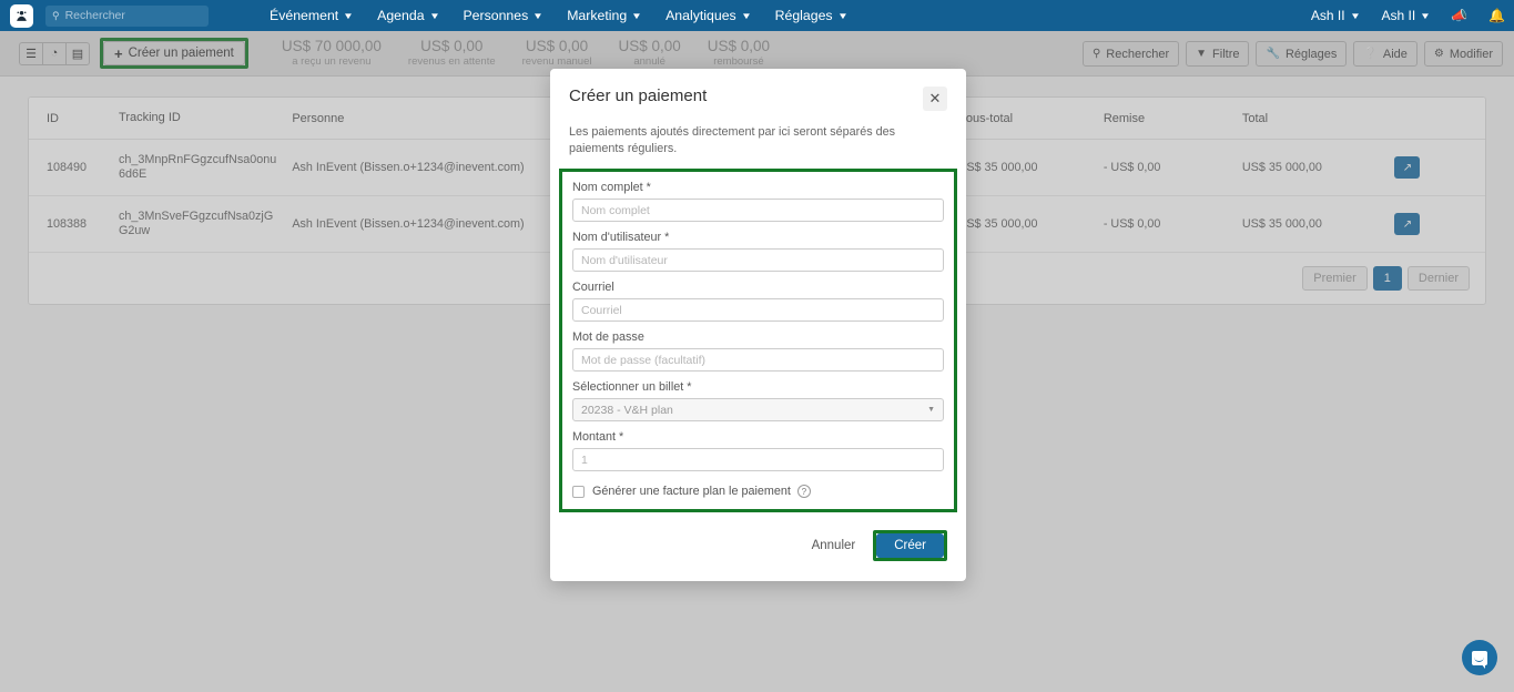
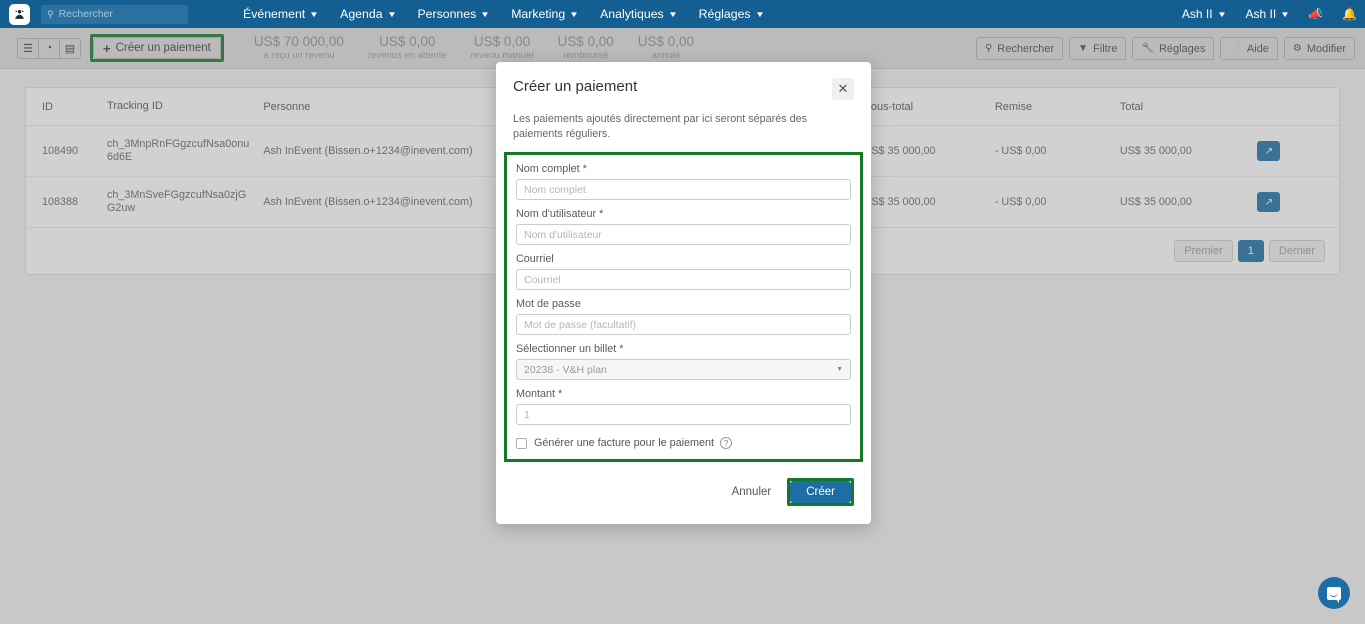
  ⚲
  Rechercher
  Événement
  ▼
  Agenda
  ▼
  Personnes
  ▼
  Marketing
  ▼
  Analytiques
  ▼
  Réglages
  ▼
  Ash II
  ▼
  Ash II
  ▼
  📣
  🔔
  ☰
  ◔
  ▤
  +
  Créer un paiement
  US$ 70 000,00
  a reçu un revenu
  US$ 0,00
  revenus en attente
  US$ 0,00
  revenu manuel
  US$ 0,00
- annulé
+ remboursé
  US$ 0,00
- remboursé
+ annulé
  ⚲
  Rechercher
  ▼
  Filtre
  🔧
  Réglages
  ❔
  Aide
  ⚙
  Modifier
  108490	ch_3MnpRnFGgzcufNsa0onu6d6E	Ash InEvent (Bissen.o+1234@inevent.com)			S$ 35 000,00	- US$ 0,00	US$ 35 000,00	↗
  108388	ch_3MnSveFGgzcufNsa0zjGG2uw	Ash InEvent (Bissen.o+1234@inevent.com)			S$ 35 000,00	- US$ 0,00	US$ 35 000,00	↗
  Premier
  1
  Dernier
  Créer un paiement
  ✕
  Les paiements ajoutés directement par ici seront séparés des paiements réguliers.
  Nom complet *
  Nom complet
  Nom d'utilisateur *
  Nom d'utilisateur
  Courriel
  Courriel
  Mot de passe
  Mot de passe (facultatif)
  Sélectionner un billet *
  20238 - V&H plan
  Montant *
  1
- Générer une facture plan le paiement
+ Générer une facture pour le paiement
  ?
  Annuler
  Créer
